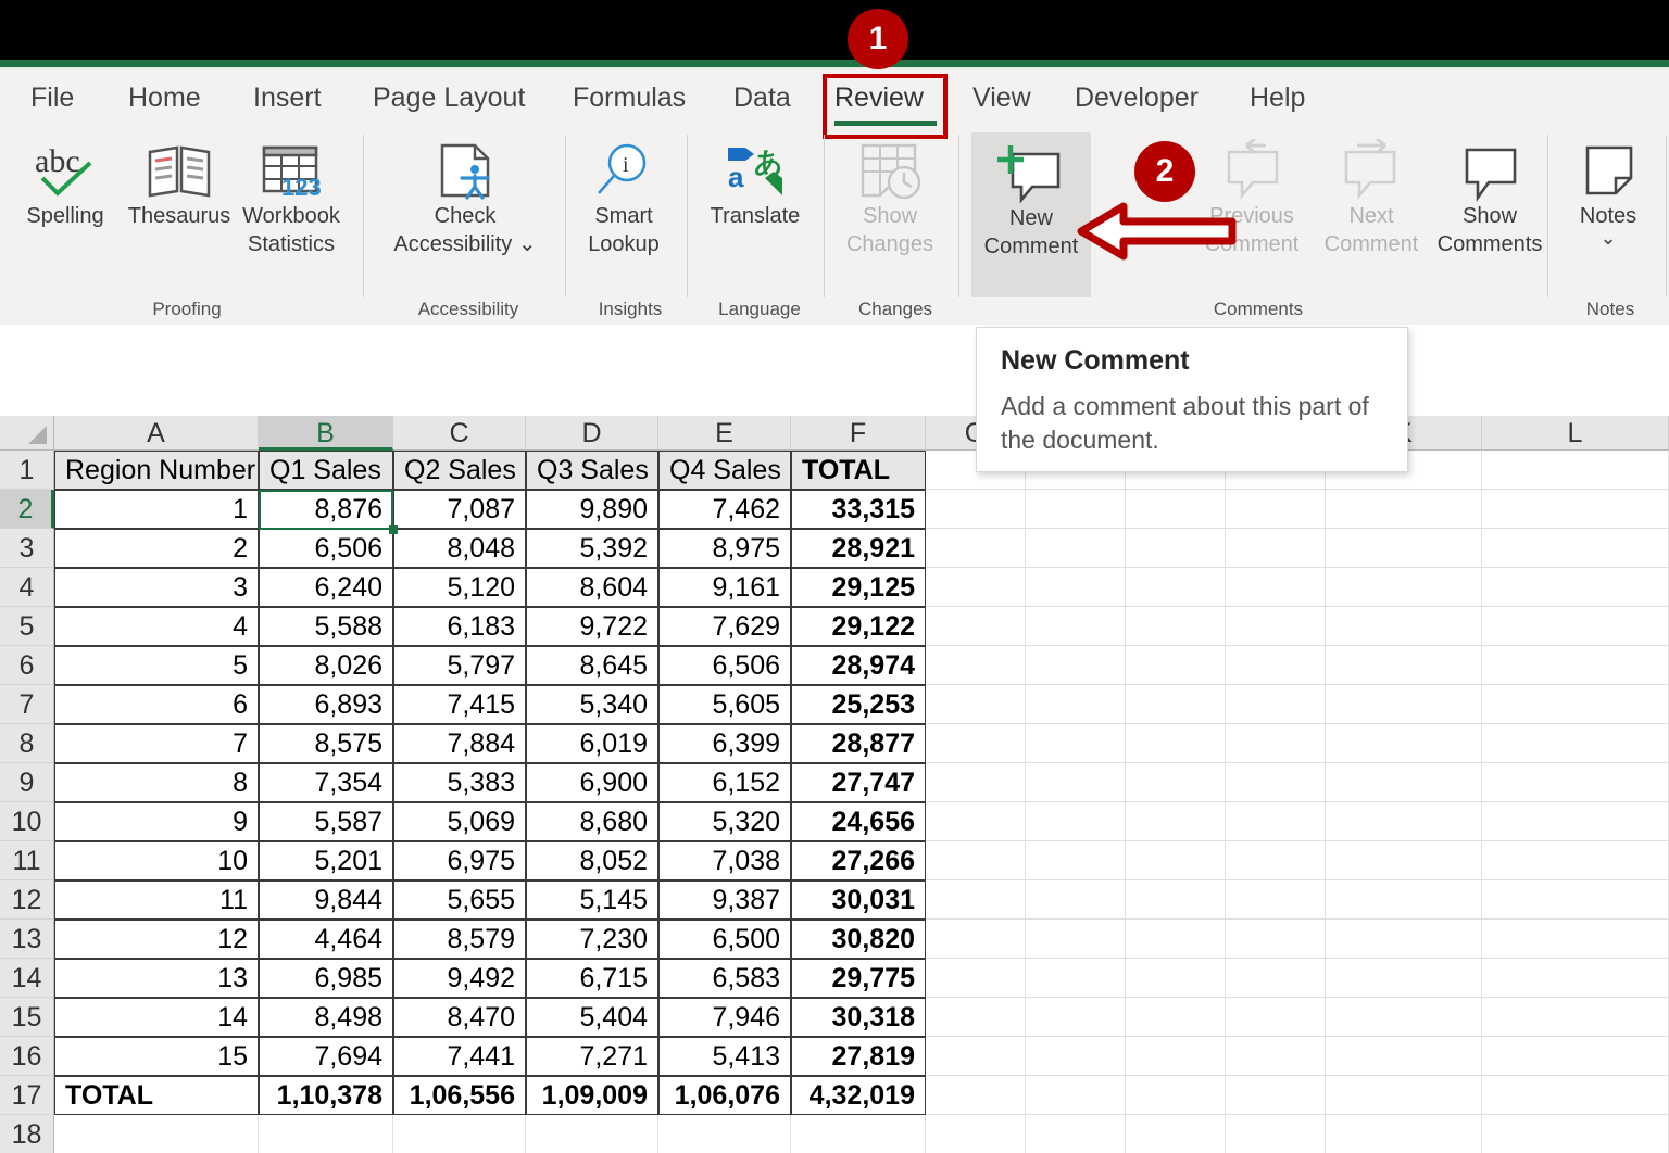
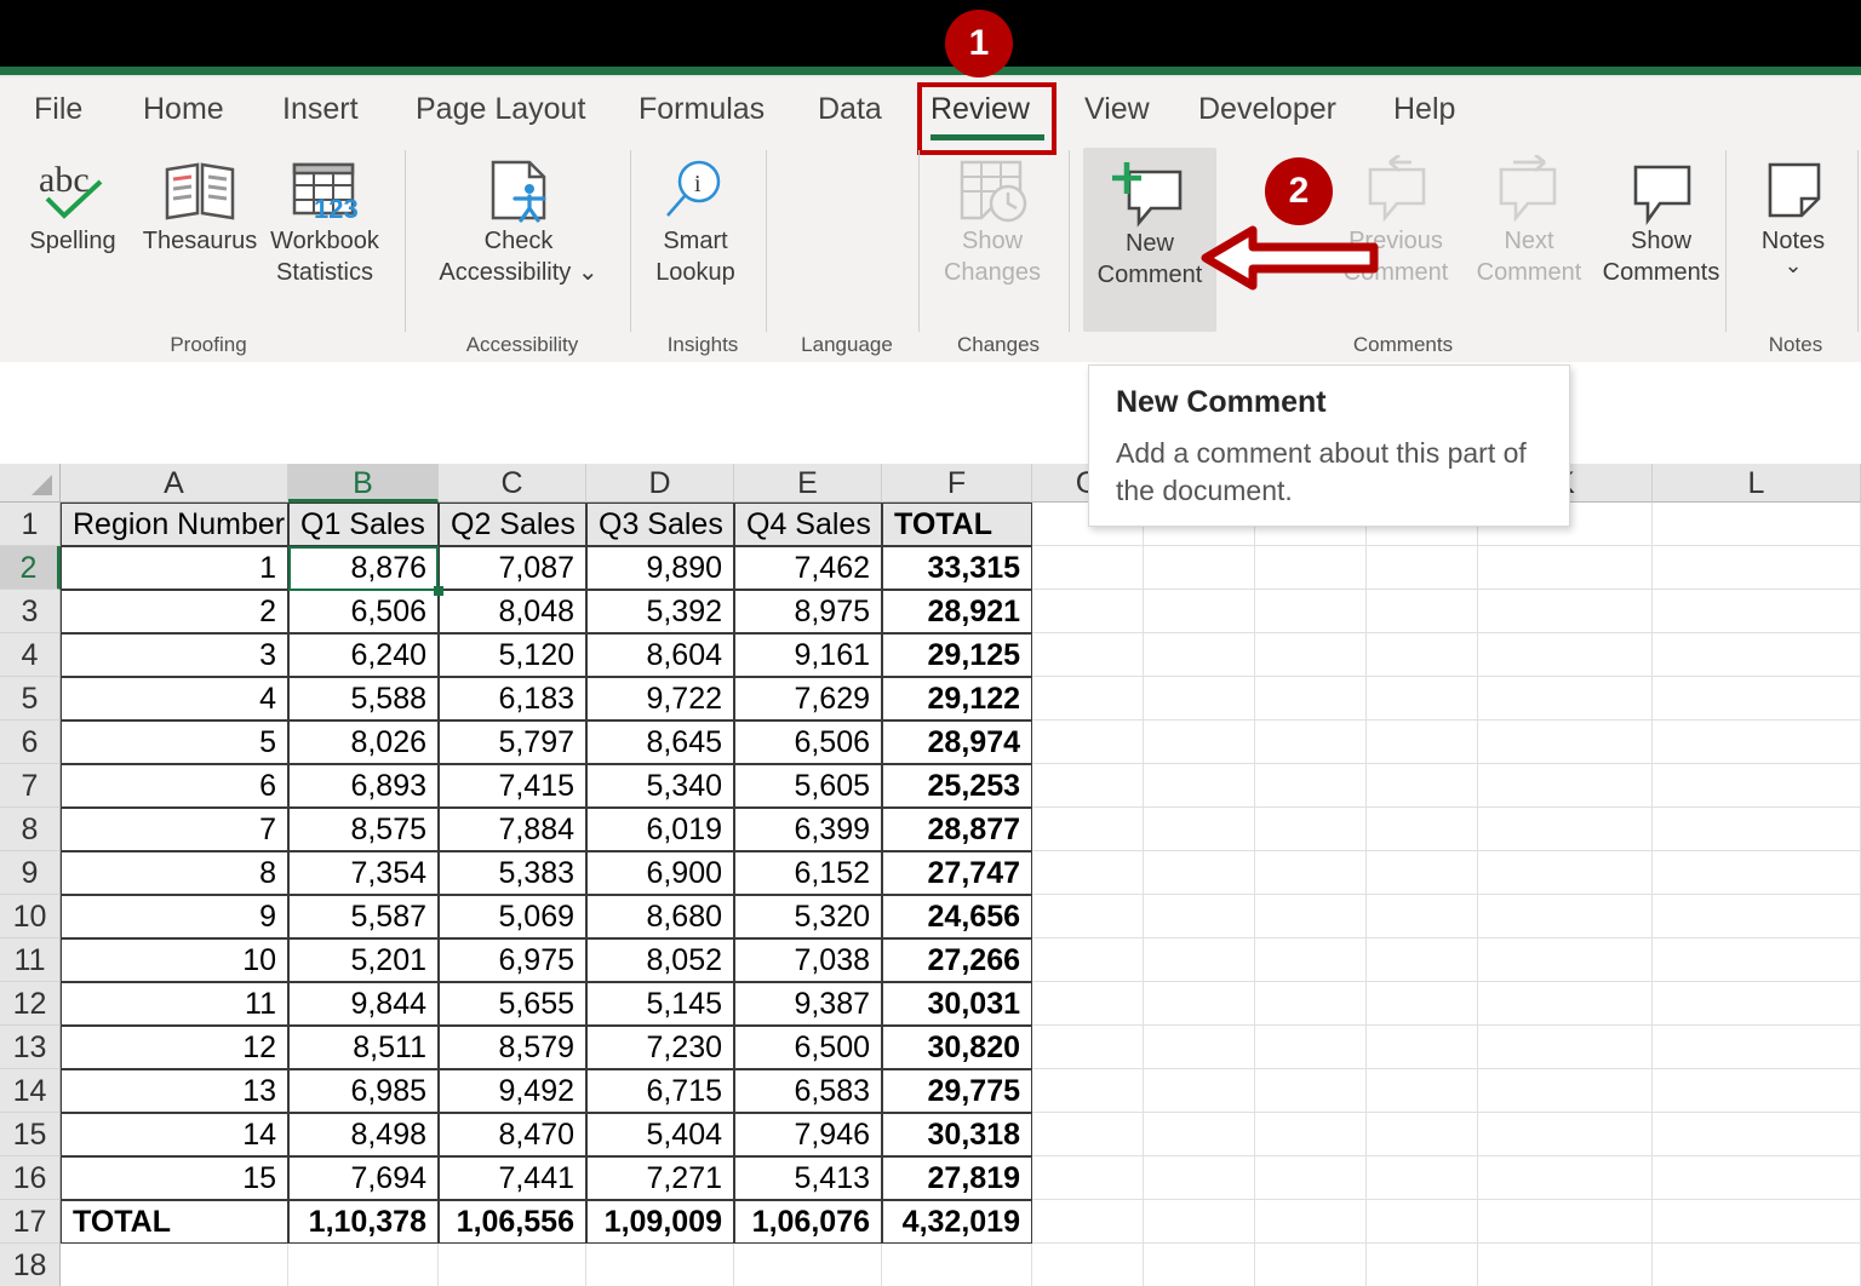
  File
  Home
  Insert
  Page Layout
  Formulas
  Data
  Review
  View
  Developer
  Help
  abc
  Spelling
  Thesaurus
  123
  Workbook
  Statistics
  Proofing
  Check
  Accessibility ⌄
  Accessibility
  i
  Smart
  Lookup
  Insights
- a
- あ
- Translate
  Language
  Show
  Changes
  Changes
  New
  Comment
  Previous
  mment
  Next
  Comment
  Show
  Comments
  Comments
  Notes
  ⌄
  Notes
  1
  2
  A
  B
  C
  D
  E
  F
  L
  1
  2
  3
  4
  5
  6
  7
  8
  9
  10
  11
  12
  13
  14
  15
  16
  17
  18
  Region Number
  Q1 Sales
  Q2 Sales
  Q3 Sales
  Q4 Sales
  TOTAL
  1
  8,876
  7,087
  9,890
  7,462
  33,315
  2
  6,506
  8,048
  5,392
  8,975
  28,921
  3
  6,240
  5,120
  8,604
  9,161
  29,125
  4
  5,588
  6,183
  9,722
  7,629
  29,122
  5
  8,026
  5,797
  8,645
  6,506
  28,974
  6
  6,893
  7,415
  5,340
  5,605
  25,253
  7
  8,575
  7,884
  6,019
  6,399
  28,877
  8
  7,354
  5,383
  6,900
  6,152
  27,747
  9
  5,587
  5,069
  8,680
  5,320
  24,656
  10
  5,201
  6,975
  8,052
  7,038
  27,266
  11
  9,844
  5,655
  5,145
  9,387
  30,031
  12
- 4,464
+ 8,511
  8,579
  7,230
  6,500
  30,820
  13
  6,985
  9,492
  6,715
  6,583
  29,775
  14
  8,498
  8,470
  5,404
  7,946
  30,318
  15
  7,694
  7,441
  7,271
  5,413
  27,819
  TOTAL
  1,10,378
  1,06,556
  1,09,009
  1,06,076
  4,32,019
  New Comment
  Add a comment about this part of the document.
